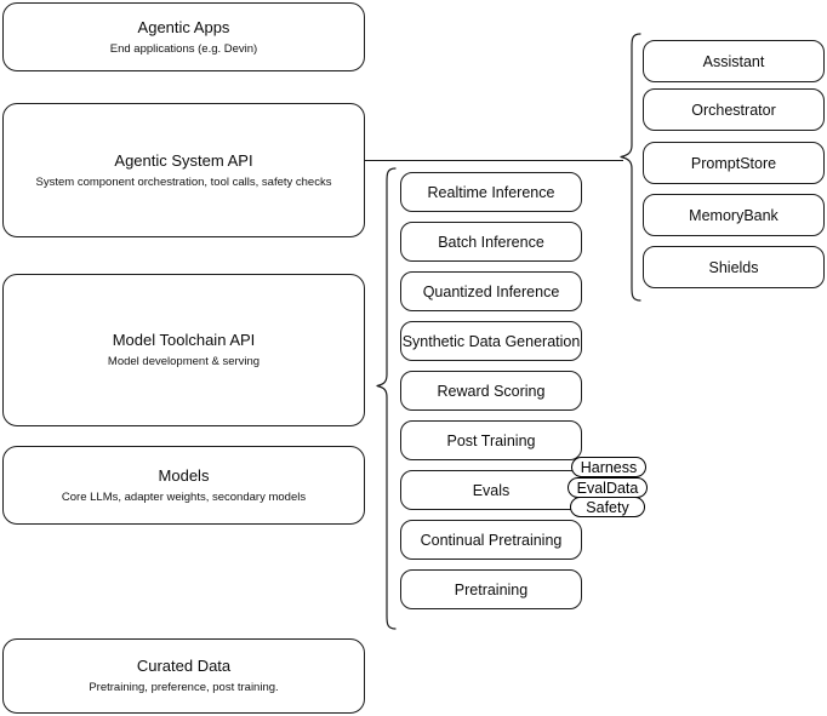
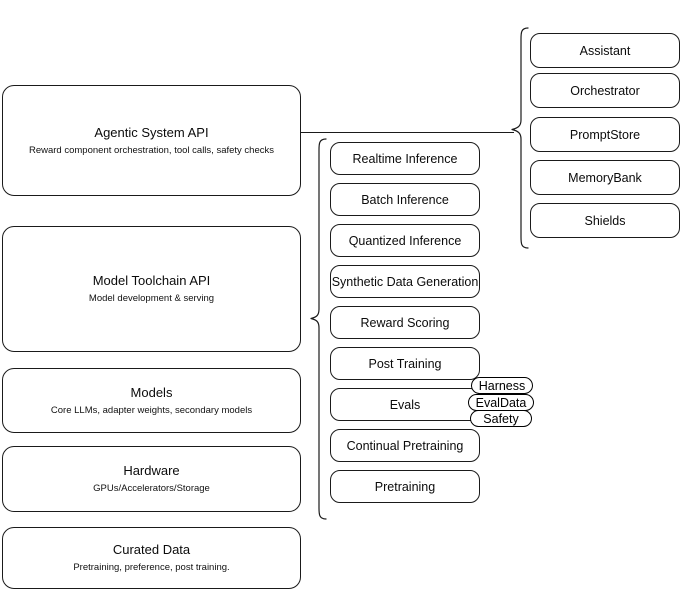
- Agentic Apps
- End applications (e.g. Devin)
  Agentic System API
- System component orchestration, tool calls, safety checks
+ Reward component orchestration, tool calls, safety checks
  Model Toolchain API
  Model development & serving
  Models
  Core LLMs, adapter weights, secondary models
+ Hardware
+ GPUs/Accelerators/Storage
  Curated Data
  Pretraining, preference, post training.
  Realtime Inference
  Batch Inference
  Quantized Inference
  Synthetic Data Generation
  Reward Scoring
  Post Training
  Evals
  Continual Pretraining
  Pretraining
  Harness
  EvalData
  Safety
  Assistant
  Orchestrator
  PromptStore
  MemoryBank
  Shields
